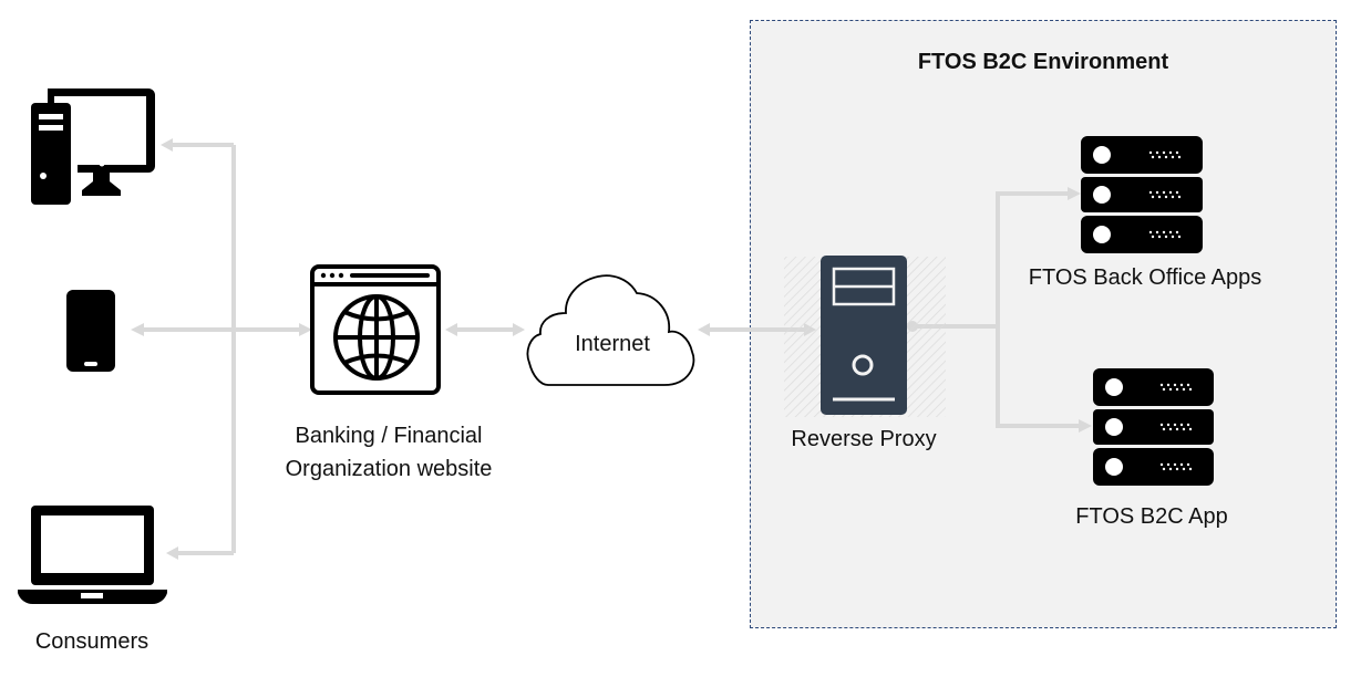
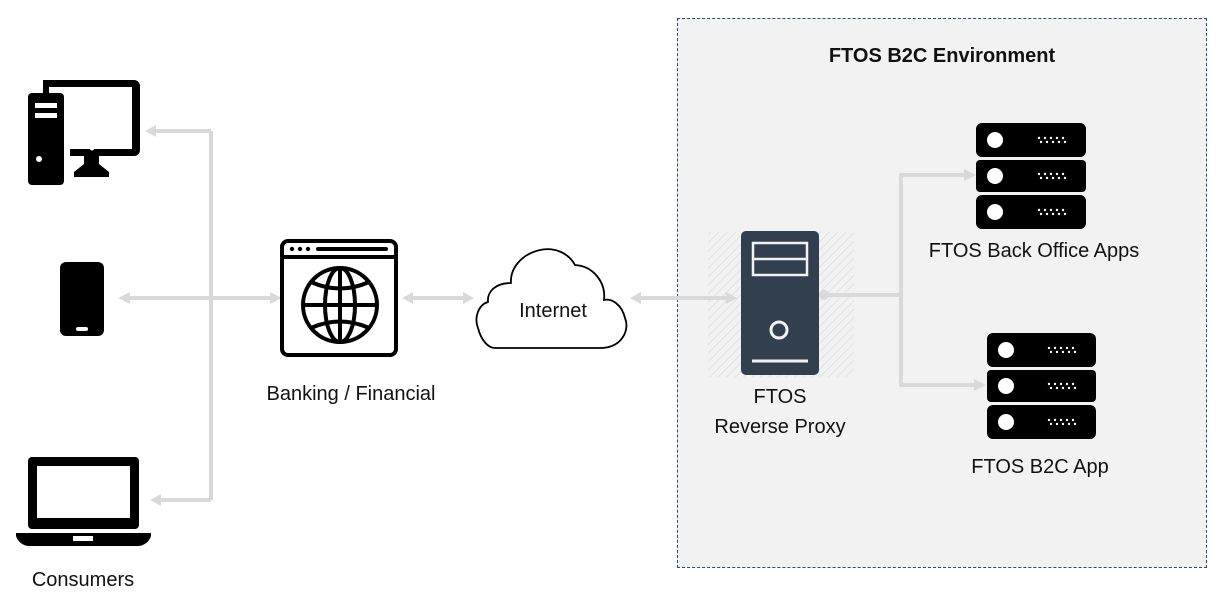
  FTOS B2C Environment
  Consumers
  Banking / Financial
- Organization website
  Internet
+ FTOS
  Reverse Proxy
  FTOS Back Office Apps
  FTOS B2C App
